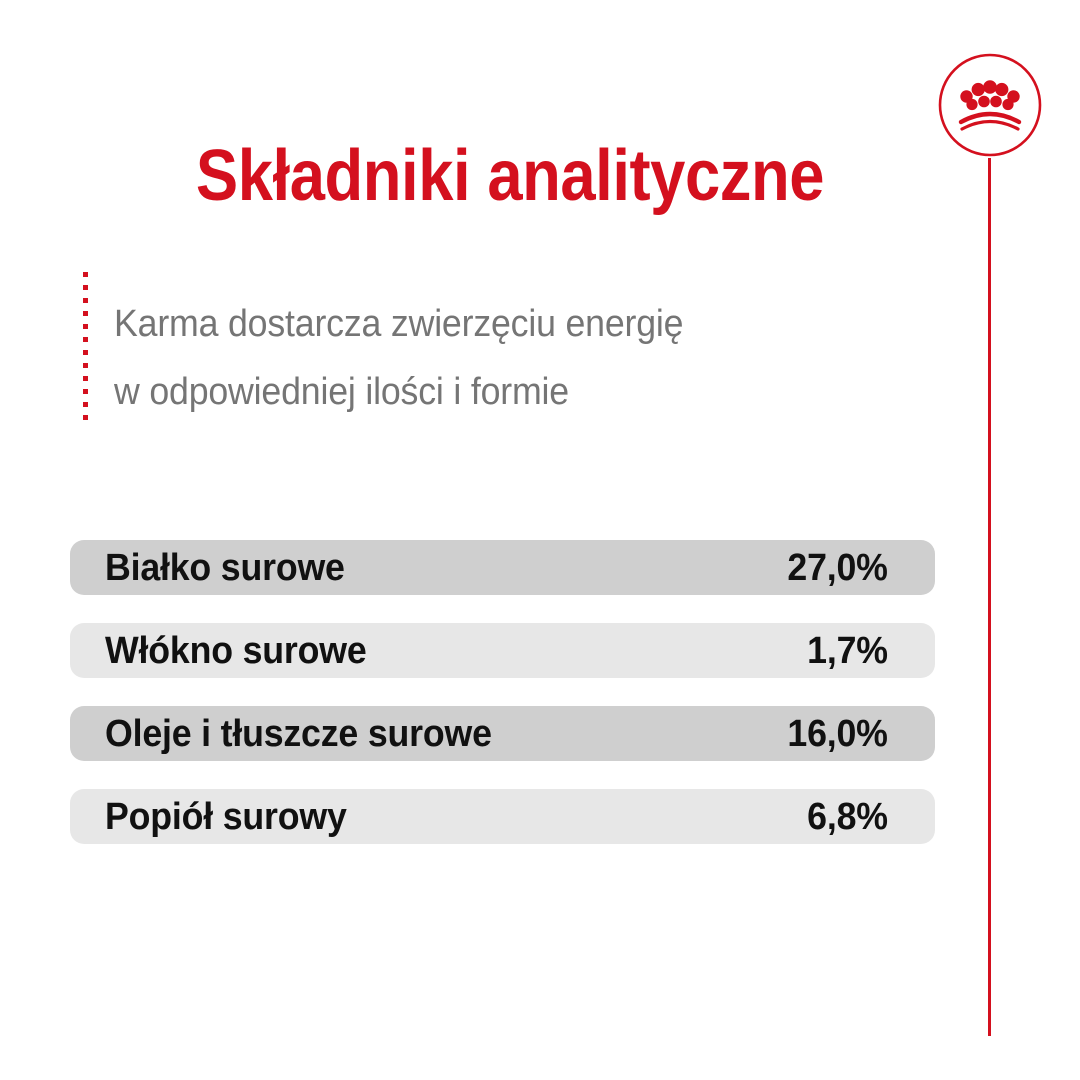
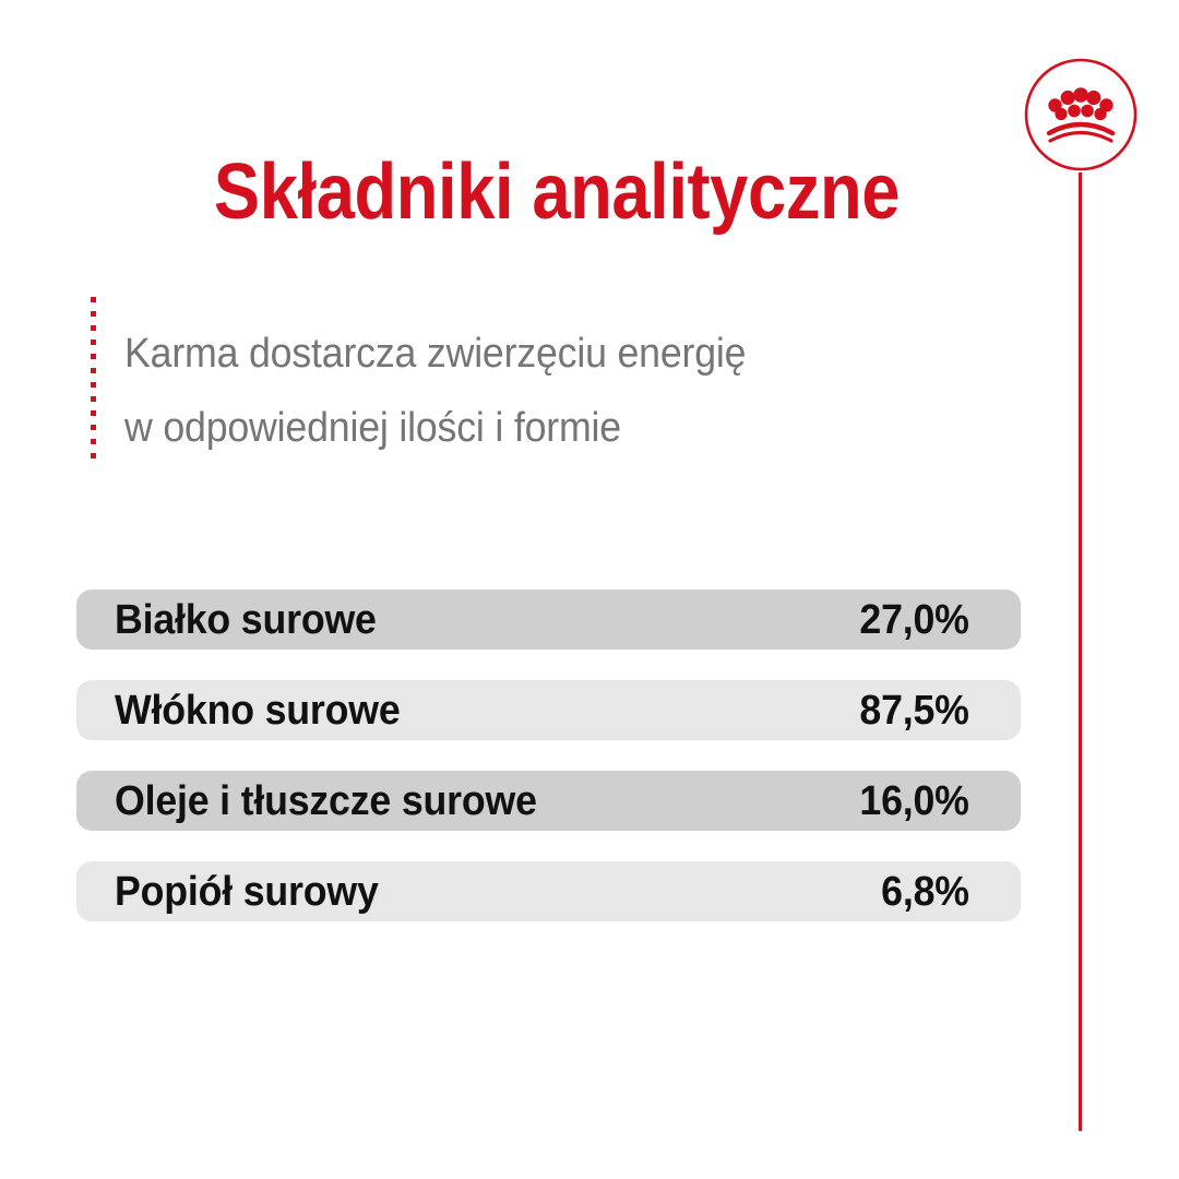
  Składniki analityczne
  Karma dostarcza zwierzęciu energię
  w odpowiedniej ilości i formie
  Białko surowe
  27,0%
  Włókno surowe
- 1,7%
+ 87,5%
  Oleje i tłuszcze surowe
  16,0%
  Popiół surowy
  6,8%
